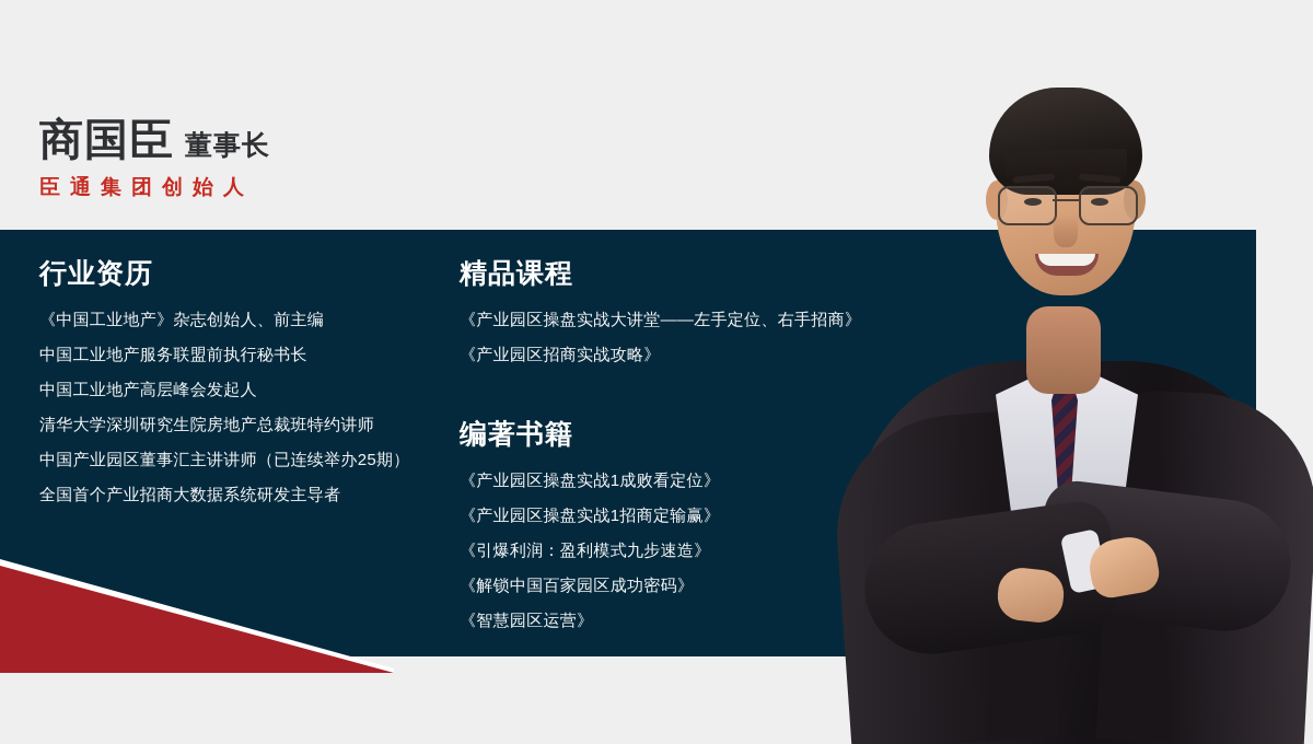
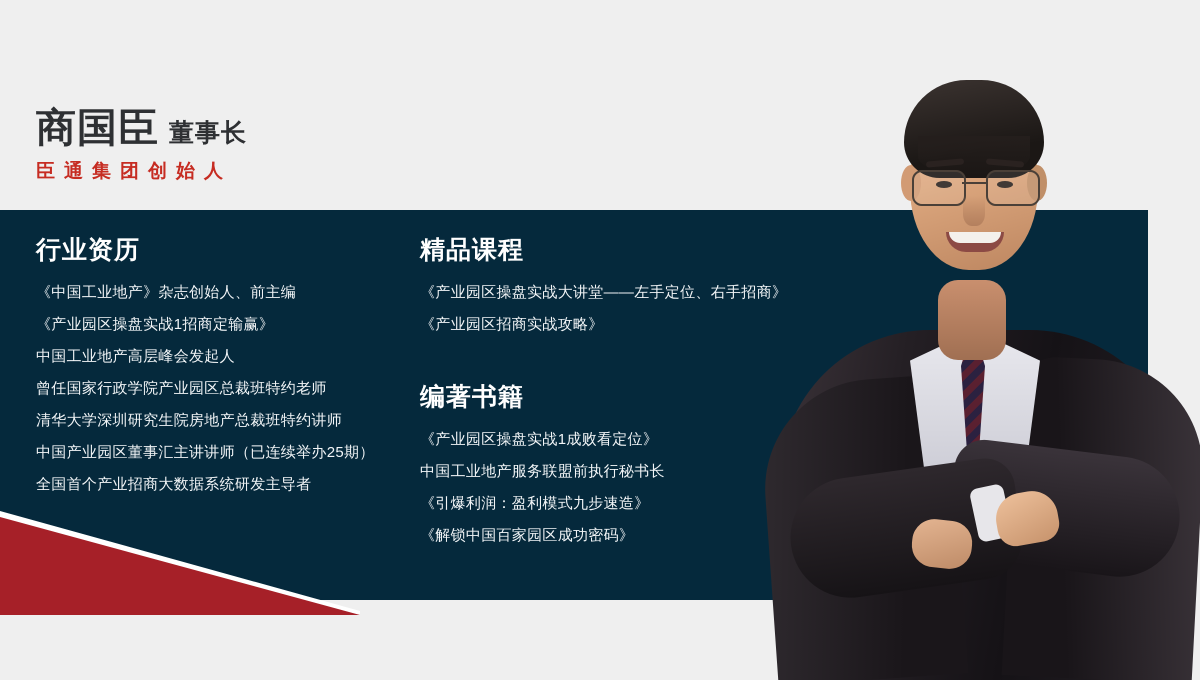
  商国臣
  董事长
  臣通集团创始人
  行业资历
  《中国工业地产》杂志创始人、前主编
- 中国工业地产服务联盟前执行秘书长
+ 《产业园区操盘实战1招商定输赢》
  中国工业地产高层峰会发起人
+ 曾任国家行政学院产业园区总裁班特约老师
  清华大学深圳研究生院房地产总裁班特约讲师
  中国产业园区董事汇主讲讲师（已连续举办25期）
  全国首个产业招商大数据系统研发主导者
  精品课程
  《产业园区操盘实战大讲堂——左手定位、右手招商》
  《产业园区招商实战攻略》
  编著书籍
  《产业园区操盘实战1成败看定位》
- 《产业园区操盘实战1招商定输赢》
+ 中国工业地产服务联盟前执行秘书长
  《引爆利润：盈利模式九步速造》
  《解锁中国百家园区成功密码》
- 《智慧园区运营》
